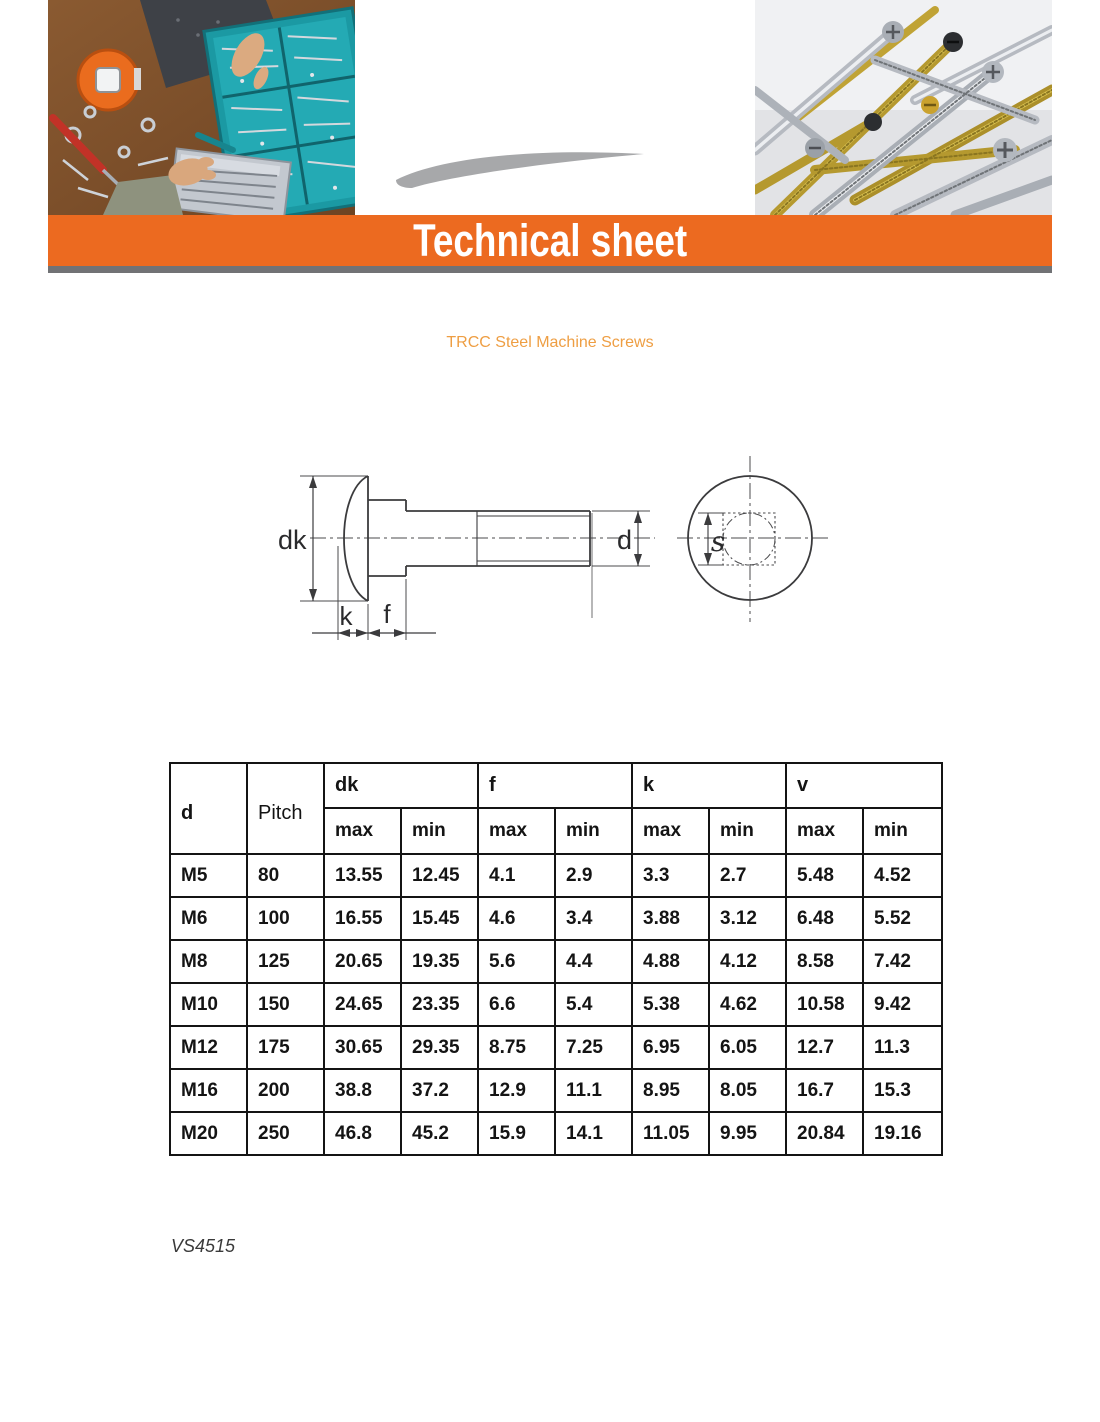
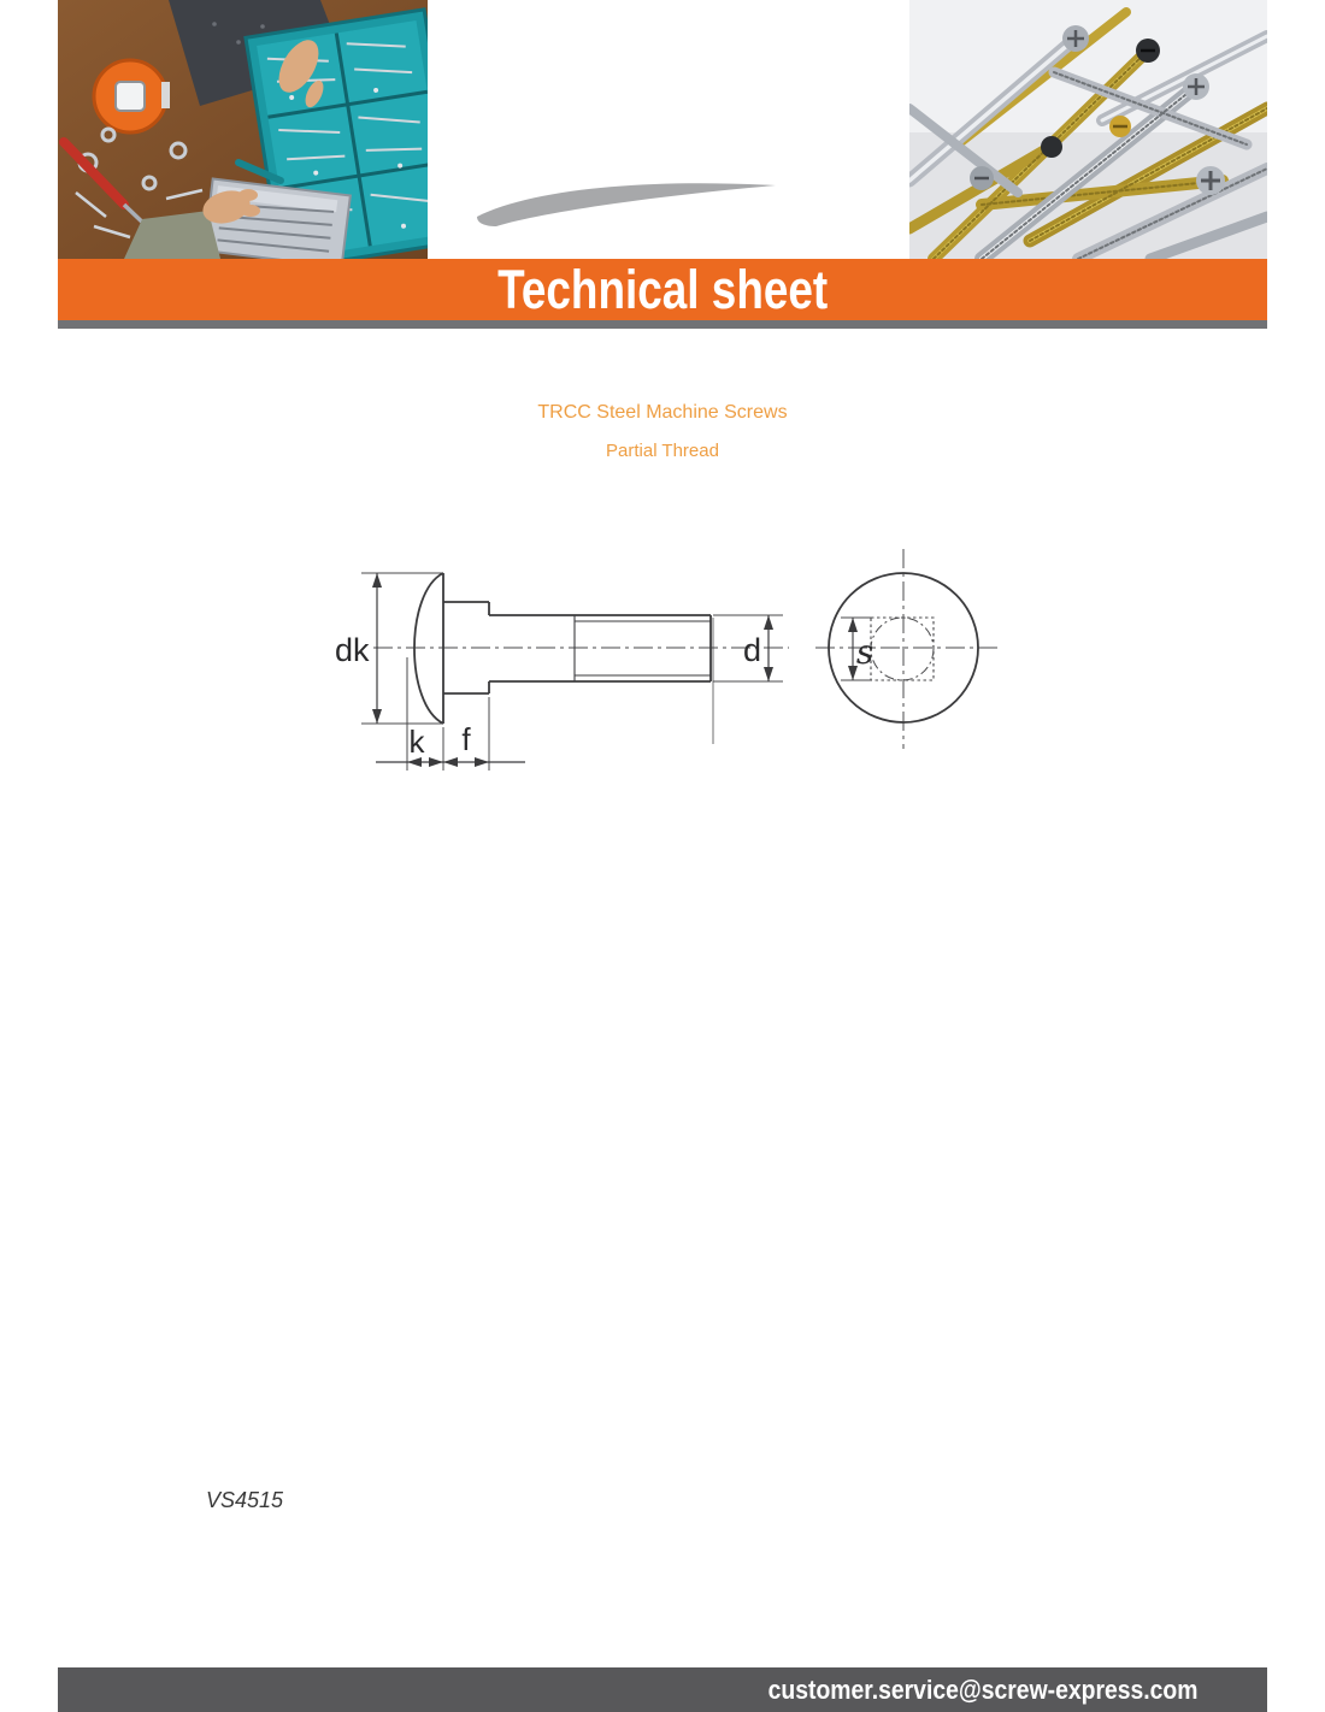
  Technical sheet
  TRCC Steel Machine Screws
+ Partial Thread
  dk
  k
  f
  d
  s
- d	Pitch	dk	f	k	v
- max	min	max	min	max	min	max	min
- M5	80	13.55	12.45	4.1	2.9	3.3	2.7	5.48	4.52
- M6	100	16.55	15.45	4.6	3.4	3.88	3.12	6.48	5.52
- M8	125	20.65	19.35	5.6	4.4	4.88	4.12	8.58	7.42
- M10	150	24.65	23.35	6.6	5.4	5.38	4.62	10.58	9.42
- M12	175	30.65	29.35	8.75	7.25	6.95	6.05	12.7	11.3
- M16	200	38.8	37.2	12.9	11.1	8.95	8.05	16.7	15.3
- M20	250	46.8	45.2	15.9	14.1	11.05	9.95	20.84	19.16
  VS4515
+ customer.service@screw-express.com
